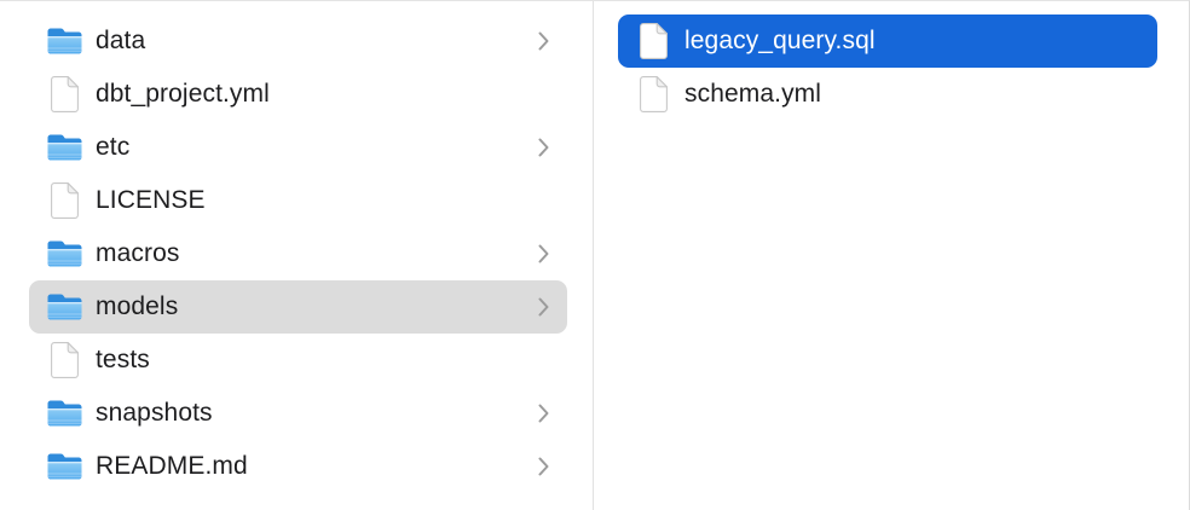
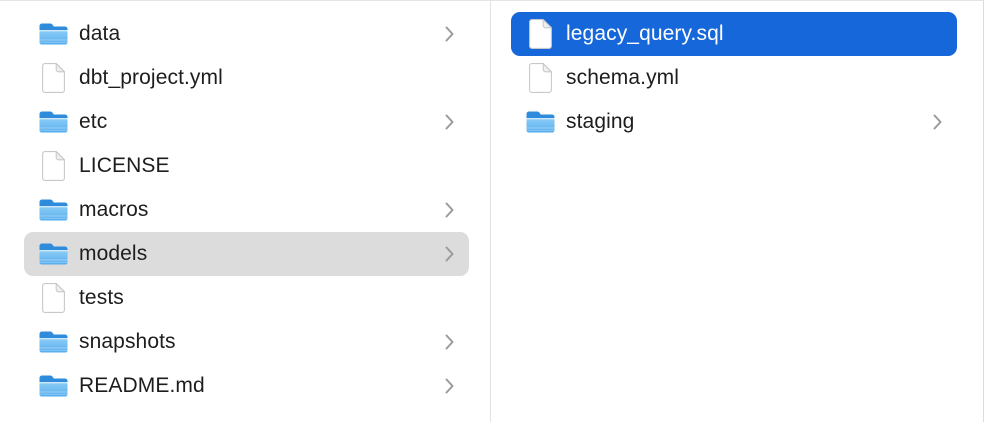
  data
  dbt_project.yml
  etc
  LICENSE
  macros
  models
  tests
  snapshots
  README.md
  legacy_query.sql
  schema.yml
+ staging
